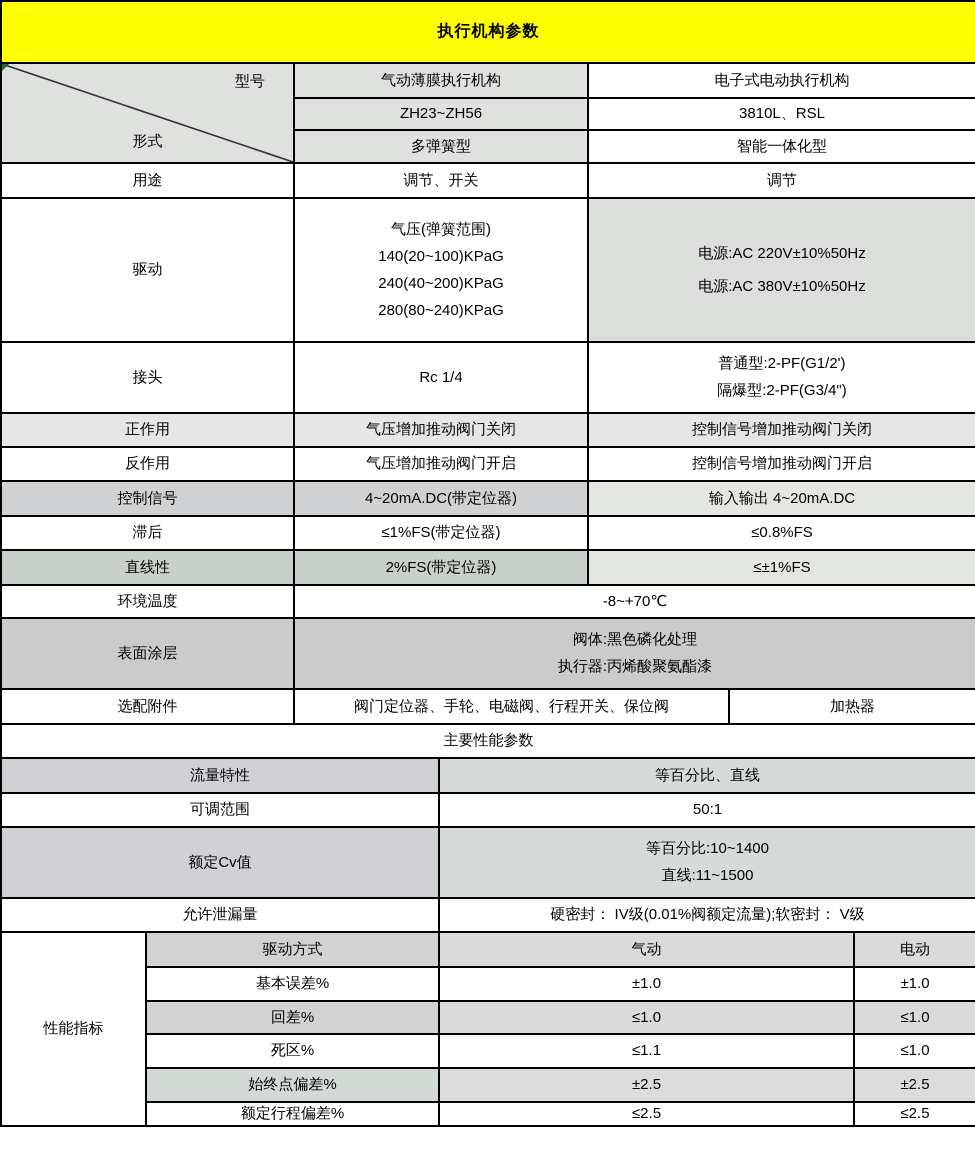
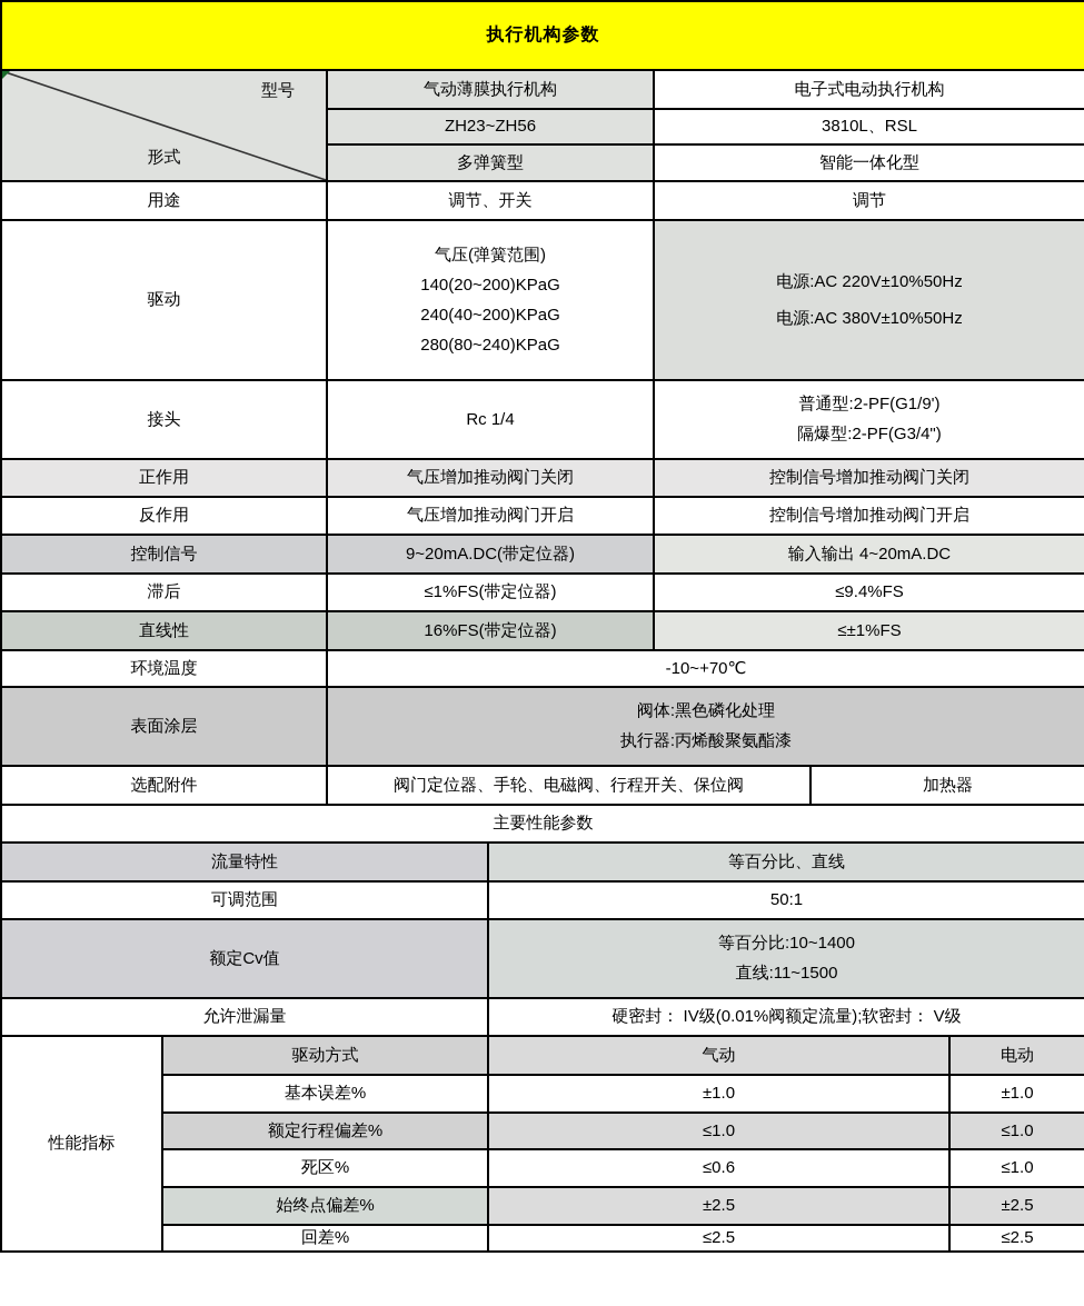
  执行机构参数
  型号 形式	气动薄膜执行机构	电子式电动执行机构
  ZH23~ZH56	3810L、RSL
  多弹簧型	智能一体化型
  用途	调节、开关	调节
- 驱动	气压(弹簧范围) 140(20~100)KPaG 240(40~200)KPaG 280(80~240)KPaG	电源:AC 220V±10%50Hz 电源:AC 380V±10%50Hz
+ 驱动	气压(弹簧范围) 140(20~200)KPaG 240(40~200)KPaG 280(80~240)KPaG	电源:AC 220V±10%50Hz 电源:AC 380V±10%50Hz
- 接头	Rc 1/4	普通型:2-PF(G1/2') 隔爆型:2-PF(G3/4")
+ 接头	Rc 1/4	普通型:2-PF(G1/9') 隔爆型:2-PF(G3/4")
  正作用	气压增加推动阀门关闭	控制信号增加推动阀门关闭
  反作用	气压增加推动阀门开启	控制信号增加推动阀门开启
- 控制信号	4~20mA.DC(带定位器)	输入输出 4~20mA.DC
+ 控制信号	9~20mA.DC(带定位器)	输入输出 4~20mA.DC
- 滞后	≤1%FS(带定位器)	≤0.8%FS
+ 滞后	≤1%FS(带定位器)	≤9.4%FS
- 直线性	2%FS(带定位器)	≤±1%FS
+ 直线性	16%FS(带定位器)	≤±1%FS
- 环境温度	-8~+70℃
+ 环境温度	-10~+70℃
  表面涂层	阀体:黑色磷化处理 执行器:丙烯酸聚氨酯漆
  选配附件	阀门定位器、手轮、电磁阀、行程开关、保位阀	加热器
  主要性能参数
  流量特性	等百分比、直线
  可调范围	50:1
  额定Cv值	等百分比:10~1400 直线:11~1500
  允许泄漏量	硬密封： IV级(0.01%阀额定流量);软密封： V级
  性能指标	驱动方式	气动	电动
  基本误差%	±1.0	±1.0
- 回差%	≤1.0	≤1.0
+ 额定行程偏差%	≤1.0	≤1.0
- 死区%	≤1.1	≤1.0
+ 死区%	≤0.6	≤1.0
  始终点偏差%	±2.5	±2.5
- 额定行程偏差%	≤2.5	≤2.5
+ 回差%	≤2.5	≤2.5
